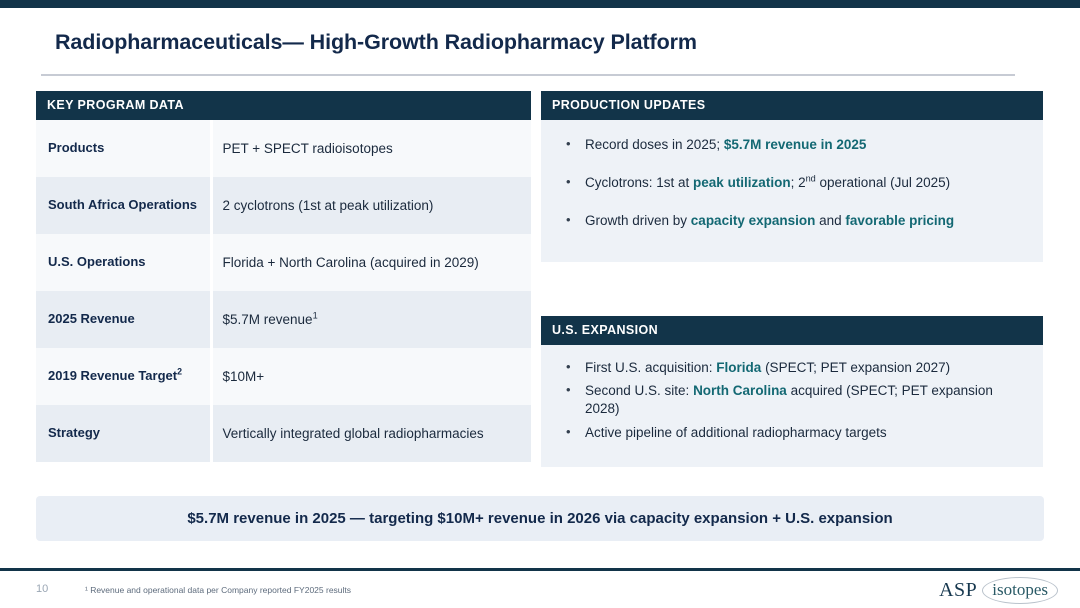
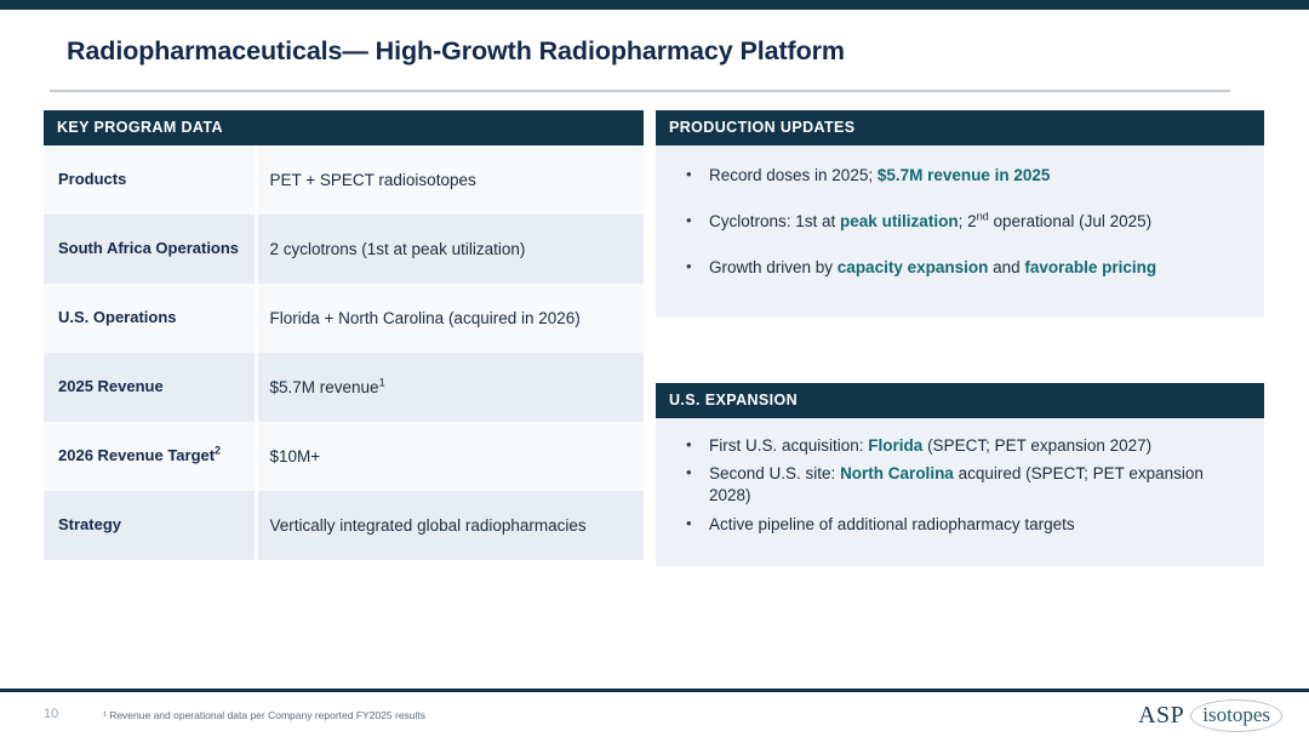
  Radiopharmaceuticals— High-Growth Radiopharmacy Platform
  KEY PROGRAM DATA
  Products	PET + SPECT radioisotopes
  South Africa Operations	2 cyclotrons (1st at peak utilization)
- U.S. Operations	Florida + North Carolina (acquired in 2029)
+ U.S. Operations	Florida + North Carolina (acquired in 2026)
  2025 Revenue	$5.7M revenue1
- 2019 Revenue Target2	$10M+
+ 2026 Revenue Target2	$10M+
  Strategy	Vertically integrated global radiopharmacies
  PRODUCTION UPDATES
  Record doses in 2025; $5.7M revenue in 2025
  Cyclotrons: 1st at peak utilization; 2nd operational (Jul 2025)
  Growth driven by capacity expansion and favorable pricing
  U.S. EXPANSION
  First U.S. acquisition: Florida (SPECT; PET expansion 2027)
  Second U.S. site: North Carolina acquired (SPECT; PET expansion 2028)
  Active pipeline of additional radiopharmacy targets
- $5.7M revenue in 2025 — targeting $10M+ revenue in 2026 via capacity expansion + U.S. expansion
  10
  ¹ Revenue and operational data per Company reported FY2025 results
  ASP
  isotopes
